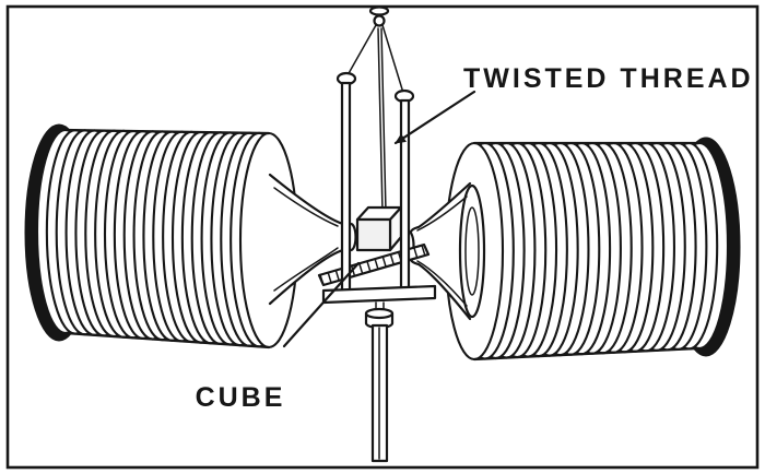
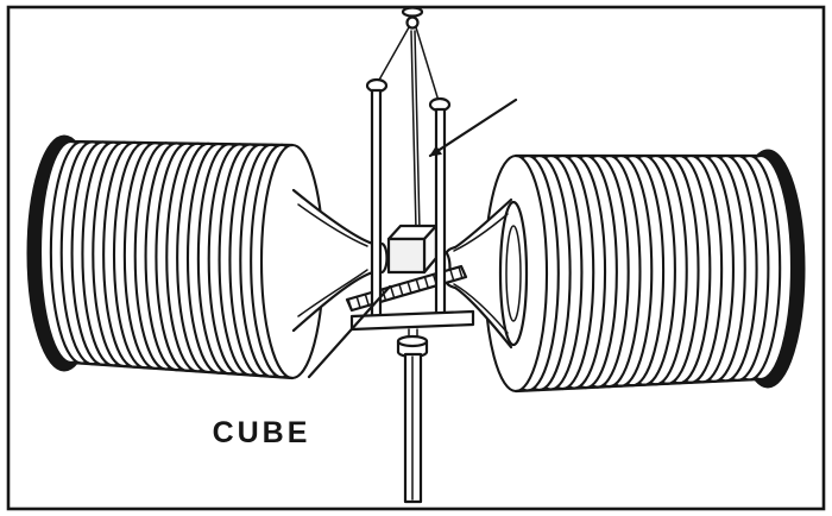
- TWISTED THREAD
  CUBE
